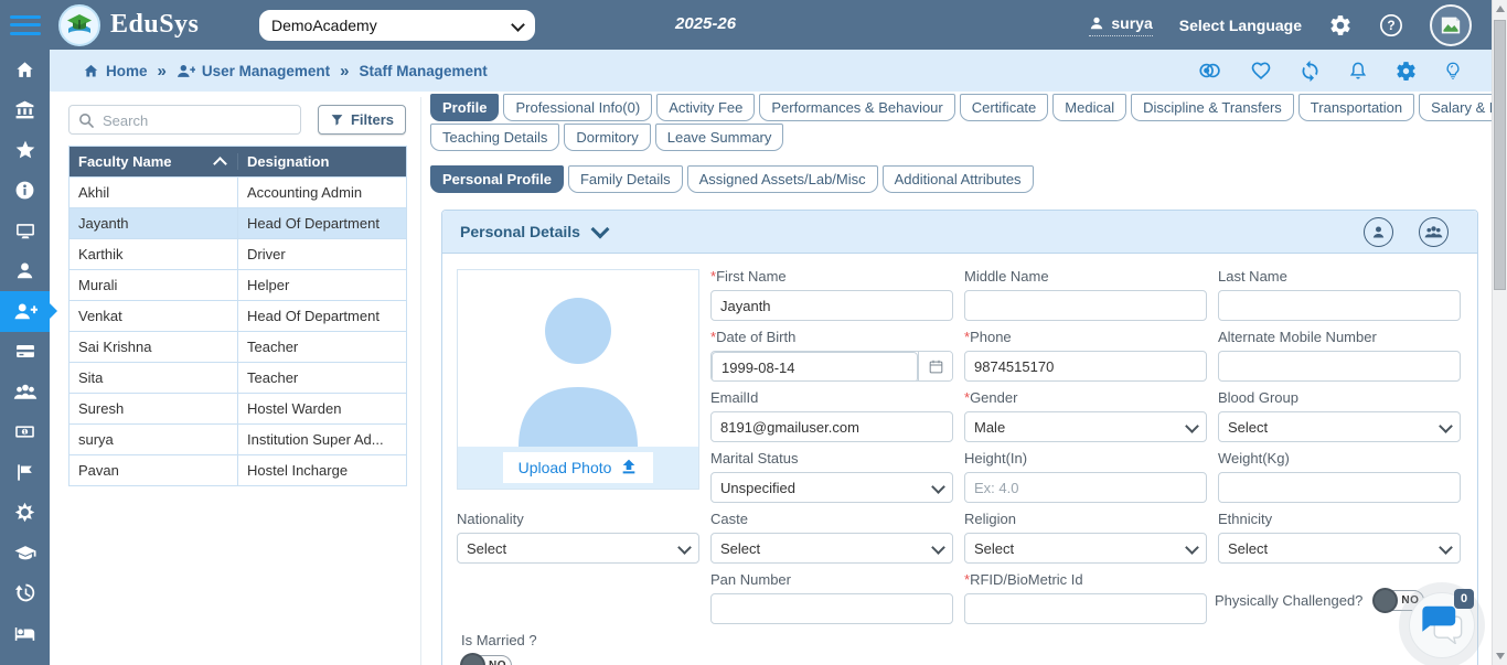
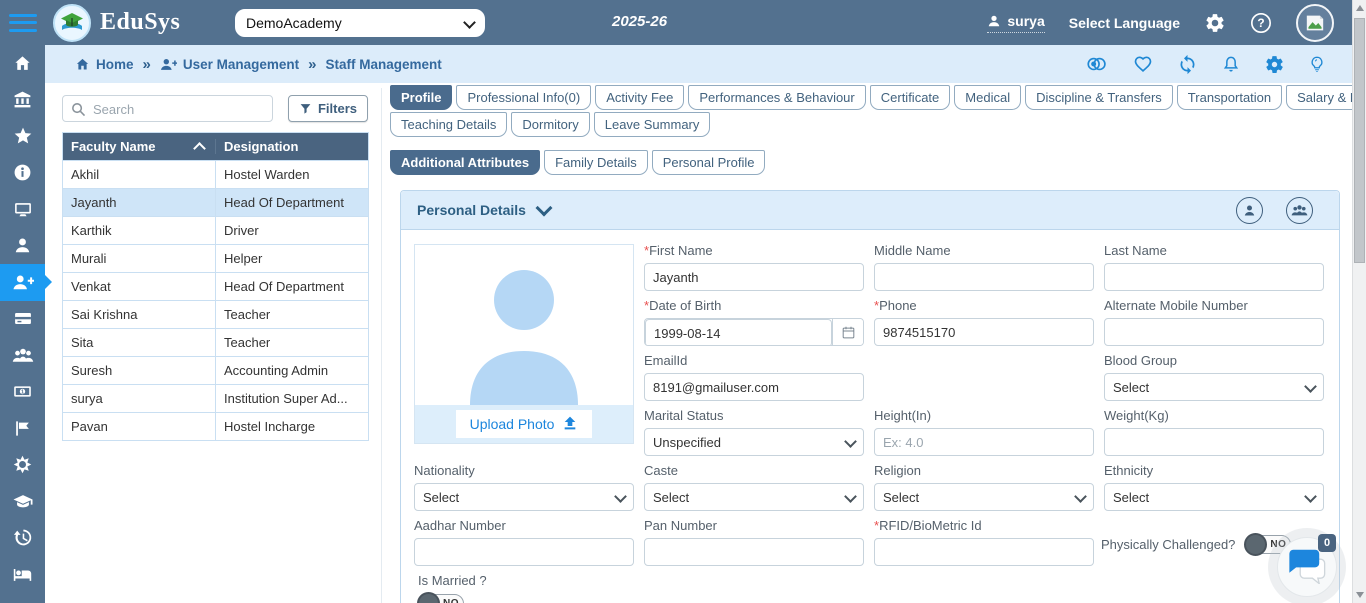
  EduSys
  DemoAcademy
  2025-26
  surya
  Select Language
  ?
  Home
  »
  User Management
  »
  Staff Management
  Search
  Filters
  Faculty Name
  Designation
  Akhil
- Accounting Admin
+ Hostel Warden
  Jayanth
  Head Of Department
  Karthik
  Driver
  Murali
  Helper
  Venkat
  Head Of Department
  Sai Krishna
  Teacher
  Sita
  Teacher
  Suresh
- Hostel Warden
+ Accounting Admin
  surya
  Institution Super Ad...
  Pavan
  Hostel Incharge
  Profile
  Professional Info(0)
  Activity Fee
  Performances & Behaviour
  Certificate
  Medical
  Discipline & Transfers
  Transportation
  Salary &
  Teaching Details
  Dormitory
  Leave Summary
- Personal Profile
+ Additional Attributes
  Family Details
- Assigned Assets/Lab/Misc
- Additional Attributes
+ Personal Profile
  Personal Details
  Upload Photo
  *First Name
  Jayanth
  Middle Name
  Last Name
  *Date of Birth
  1999-08-14
  *Phone
  9874515170
  Alternate Mobile Number
  EmailId
  8191@gmailuser.com
- *Gender
- Male
  Blood Group
  Select
  Marital Status
  Unspecified
  Height(In)
  Ex: 4.0
  Weight(Kg)
  Nationality
  Select
  Caste
  Select
  Religion
  Select
  Ethnicity
  Select
+ Aadhar Number
  Pan Number
  *RFID/BioMetric Id
  Physically Challenged?
  NO
  Is Married ?
  0
